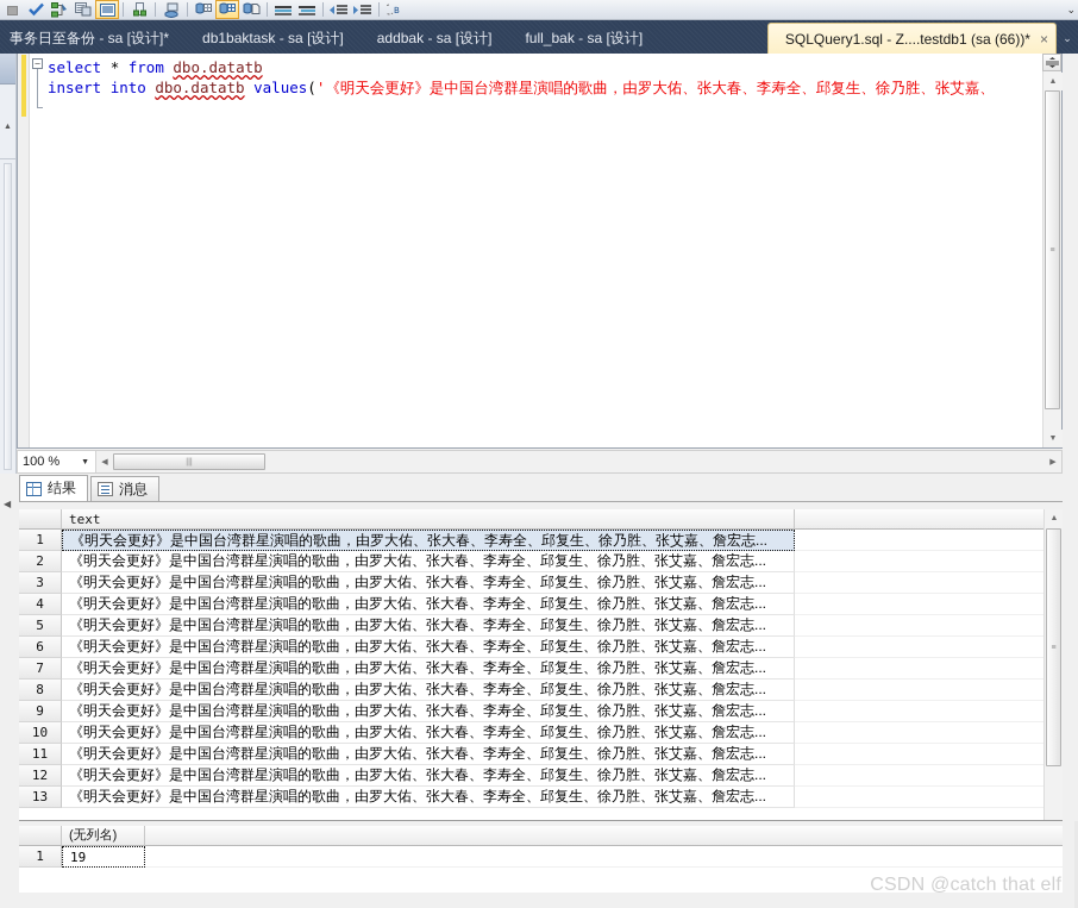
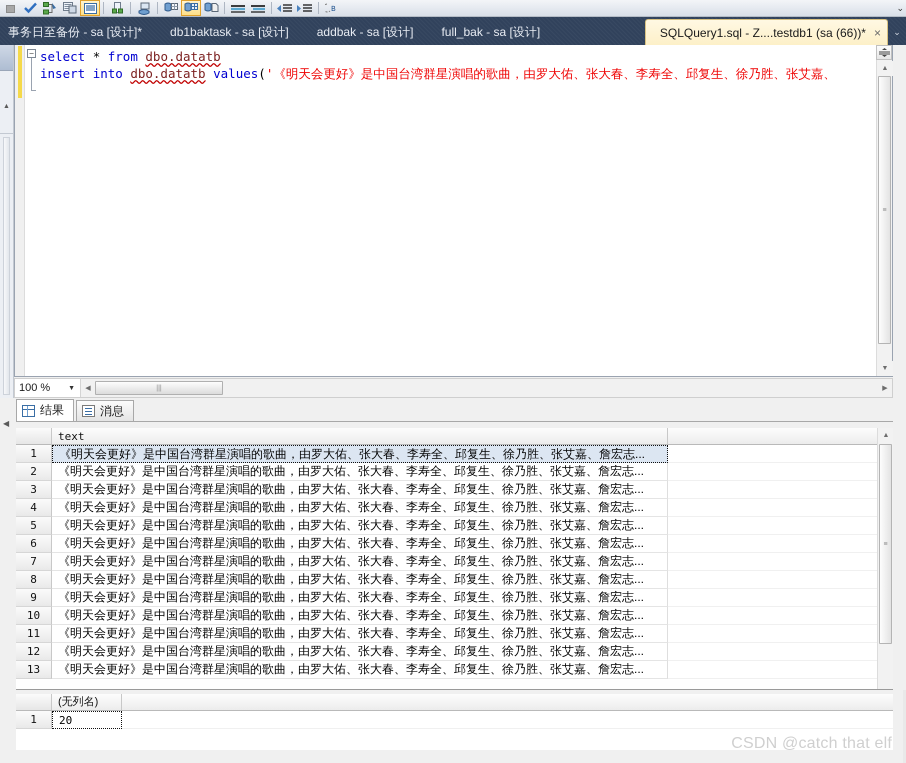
  B
  ⌄
  事务日至备份 - sa [设计]*
  db1baktask - sa [设计]
  addbak - sa [设计]
  full_bak - sa [设计]
  SQLQuery1.sql - Z....testdb1 (sa (66))*
  ×
  ⌄
  ◀
  −
  select * from dbo.datatb
  insert into dbo.datatb values('《明天会更好》是中国台湾群星演唱的歌曲，由罗大佑、张大春、李寿全、邱复生、徐乃胜、张艾嘉、
  100 %
  结果
  消息
  text
  1
  《明天会更好》是中国台湾群星演唱的歌曲，由罗大佑、张大春、李寿全、邱复生、徐乃胜、张艾嘉、詹宏志...
  2
  《明天会更好》是中国台湾群星演唱的歌曲，由罗大佑、张大春、李寿全、邱复生、徐乃胜、张艾嘉、詹宏志...
  3
  《明天会更好》是中国台湾群星演唱的歌曲，由罗大佑、张大春、李寿全、邱复生、徐乃胜、张艾嘉、詹宏志...
  4
  《明天会更好》是中国台湾群星演唱的歌曲，由罗大佑、张大春、李寿全、邱复生、徐乃胜、张艾嘉、詹宏志...
  5
  《明天会更好》是中国台湾群星演唱的歌曲，由罗大佑、张大春、李寿全、邱复生、徐乃胜、张艾嘉、詹宏志...
  6
  《明天会更好》是中国台湾群星演唱的歌曲，由罗大佑、张大春、李寿全、邱复生、徐乃胜、张艾嘉、詹宏志...
  7
  《明天会更好》是中国台湾群星演唱的歌曲，由罗大佑、张大春、李寿全、邱复生、徐乃胜、张艾嘉、詹宏志...
  8
  《明天会更好》是中国台湾群星演唱的歌曲，由罗大佑、张大春、李寿全、邱复生、徐乃胜、张艾嘉、詹宏志...
  9
  《明天会更好》是中国台湾群星演唱的歌曲，由罗大佑、张大春、李寿全、邱复生、徐乃胜、张艾嘉、詹宏志...
  10
  《明天会更好》是中国台湾群星演唱的歌曲，由罗大佑、张大春、李寿全、邱复生、徐乃胜、张艾嘉、詹宏志...
  11
  《明天会更好》是中国台湾群星演唱的歌曲，由罗大佑、张大春、李寿全、邱复生、徐乃胜、张艾嘉、詹宏志...
  12
  《明天会更好》是中国台湾群星演唱的歌曲，由罗大佑、张大春、李寿全、邱复生、徐乃胜、张艾嘉、詹宏志...
  13
  《明天会更好》是中国台湾群星演唱的歌曲，由罗大佑、张大春、李寿全、邱复生、徐乃胜、张艾嘉、詹宏志...
  (无列名)
  1
- 19
+ 20
  CSDN @catch that elf
